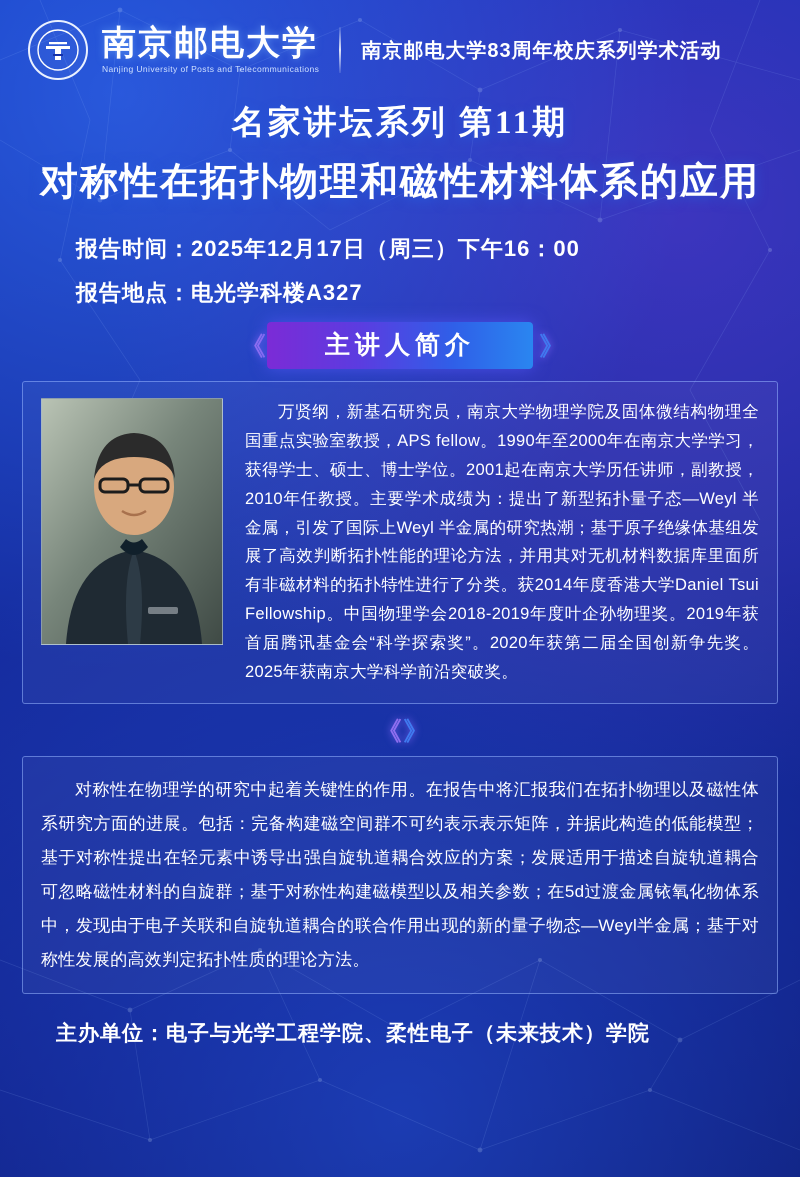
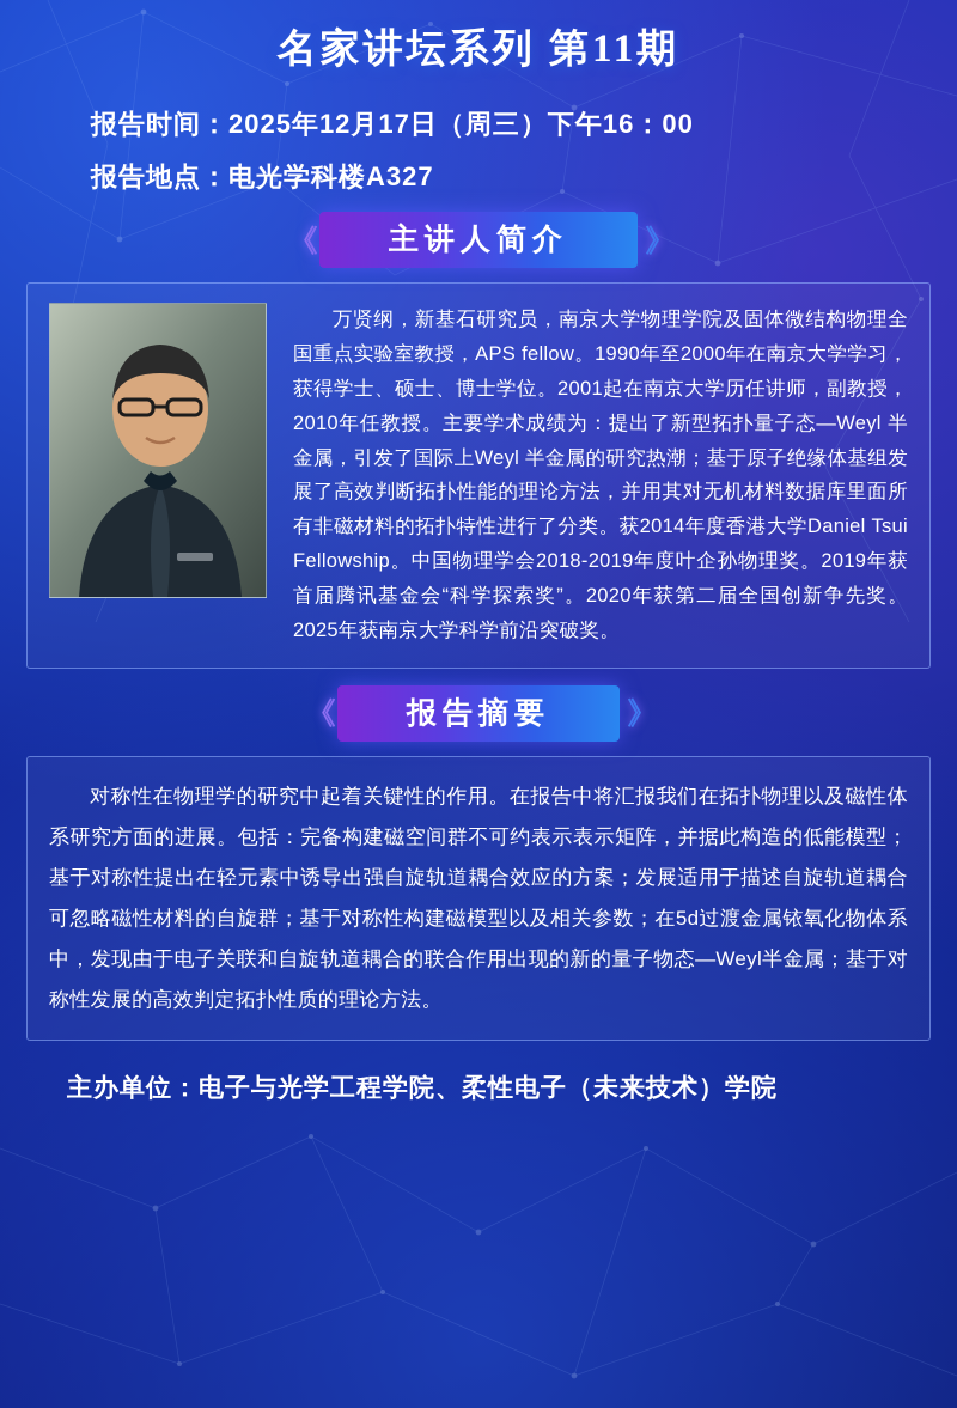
- 南京邮电大学
- Nanjing University of Posts and Telecommunications
- 南京邮电大学83周年校庆系列学术活动
  名家讲坛系列 第11期
- 对称性在拓扑物理和磁性材料体系的应用
  报告时间：2025年12月17日（周三）下午16：00
  报告地点：电光学科楼A327
  《
  主讲人简介
  》
  万贤纲，新基石研究员，南京大学物理学院及固体微结构物理全国重点实验室教授，APS fellow。1990年至2000年在南京大学学习，获得学士、硕士、博士学位。2001起在南京大学历任讲师，副教授，2010年任教授。主要学术成绩为：提出了新型拓扑量子态—Weyl 半金属，引发了国际上Weyl 半金属的研究热潮；基于原子绝缘体基组发展了高效判断拓扑性能的理论方法，并用其对无机材料数据库里面所有非磁材料的拓扑特性进行了分类。获2014年度香港大学Daniel Tsui Fellowship。中国物理学会2018-2019年度叶企孙物理奖。2019年获首届腾讯基金会“科学探索奖”。2020年获第二届全国创新争先奖。2025年获南京大学科学前沿突破奖。
  《
+ 报告摘要
  》
  对称性在物理学的研究中起着关键性的作用。在报告中将汇报我们在拓扑物理以及磁性体系研究方面的进展。包括：完备构建磁空间群不可约表示表示矩阵，并据此构造的低能模型；基于对称性提出在轻元素中诱导出强自旋轨道耦合效应的方案；发展适用于描述自旋轨道耦合可忽略磁性材料的自旋群；基于对称性构建磁模型以及相关参数；在5d过渡金属铱氧化物体系中，发现由于电子关联和自旋轨道耦合的联合作用出现的新的量子物态—Weyl半金属；基于对称性发展的高效判定拓扑性质的理论方法。
  主办单位：电子与光学工程学院、柔性电子（未来技术）学院
